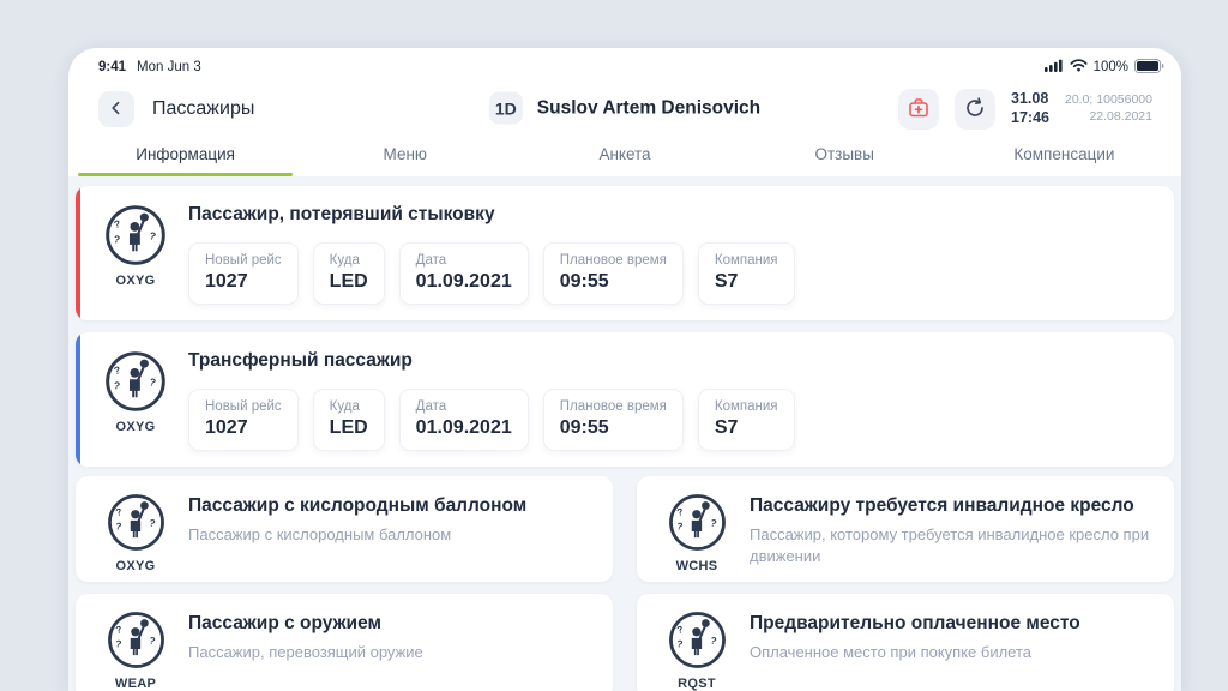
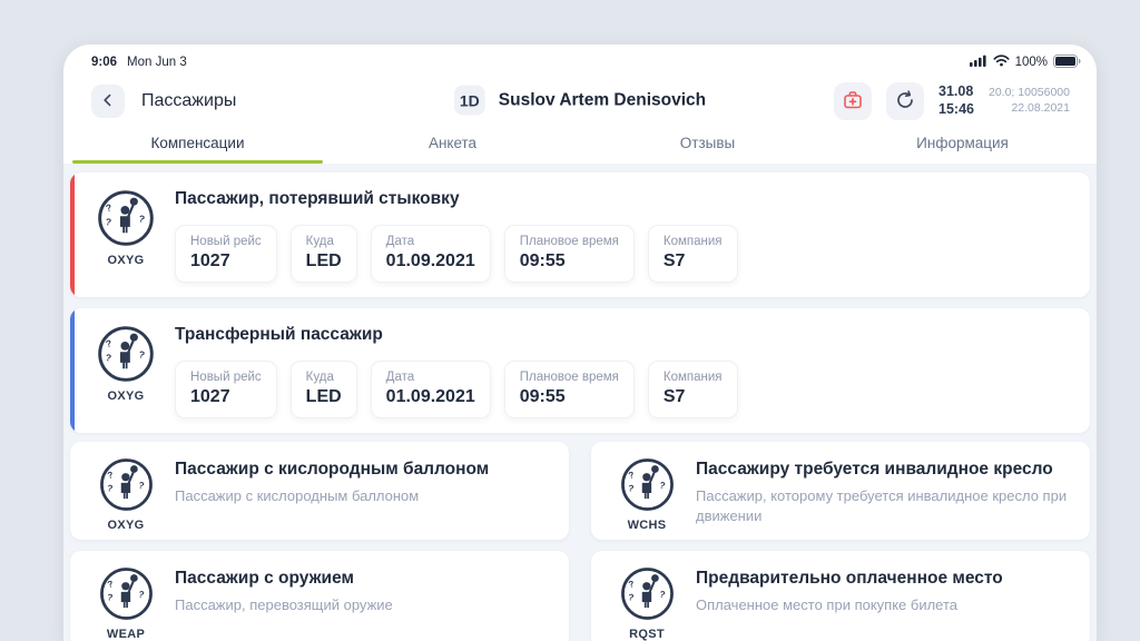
- 9:41
+ 9:06
  Mon Jun 3
  100%
  Пассажиры
  1D
  Suslov Artem Denisovich
  31.08
- 17:46
+ 15:46
  20.0; 10056000
  22.08.2021
- Информация
+ Компенсации
- Меню
  Анкета
  Отзывы
- Компенсации
+ Информация
  OXYG
  Пассажир, потерявший стыковку
  Новый рейс
  1027
  Куда
  LED
  Дата
  01.09.2021
  Плановое время
  09:55
  Компания
  S7
  OXYG
  Трансферный пассажир
  Новый рейс
  1027
  Куда
  LED
  Дата
  01.09.2021
  Плановое время
  09:55
  Компания
  S7
  OXYG
  Пассажир с кислородным баллоном
  Пассажир с кислородным баллоном
  WCHS
  Пассажиру требуется инвалидное кресло
  Пассажир, которому требуется инвалидное кресло при движении
  WEAP
  Пассажир с оружием
  Пассажир, перевозящий оружие
  RQST
  Предварительно оплаченное место
  Оплаченное место при покупке билета
